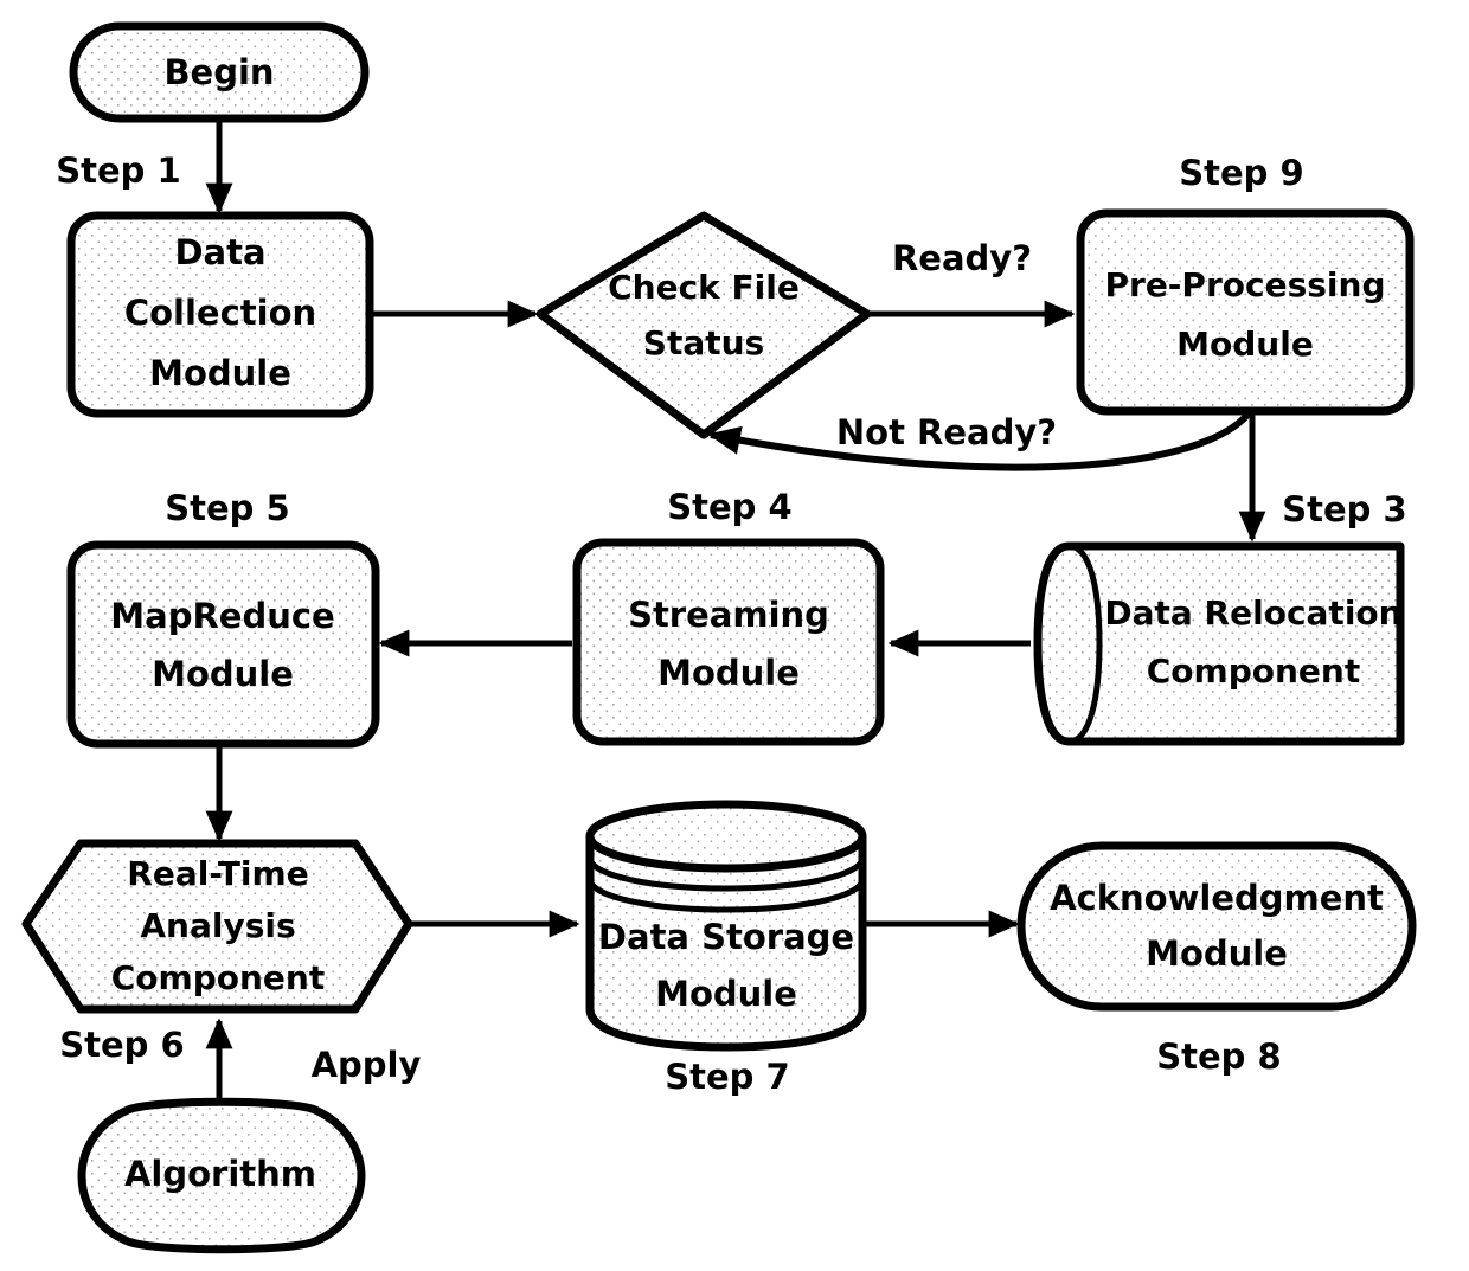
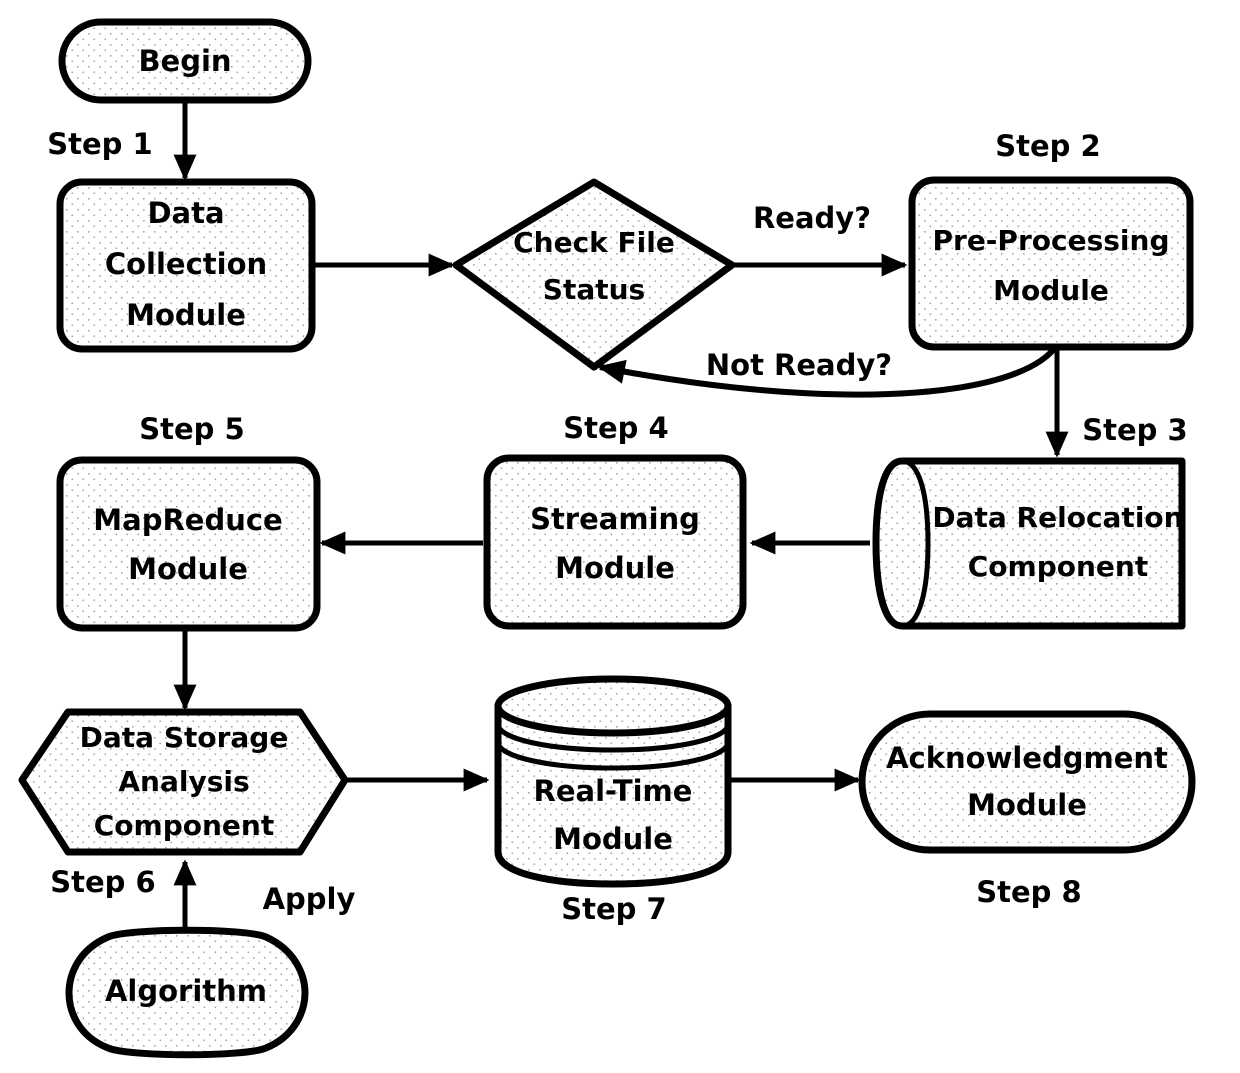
  Begin
  Data
  Collection
  Module
  Check File
  Status
  Pre-Processing
  Module
  Data Relocation
  Component
  Streaming
  Module
  MapReduce
  Module
- Real-Time
+ Data Storage
  Analysis
  Component
- Data Storage
+ Real-Time
  Module
  Acknowledgment
  Module
  Algorithm
  Step 1
- Step 9
+ Step 2
  Step 3
  Step 4
  Step 5
  Step 6
  Step 7
  Step 8
  Ready?
  Not Ready?
  Apply
